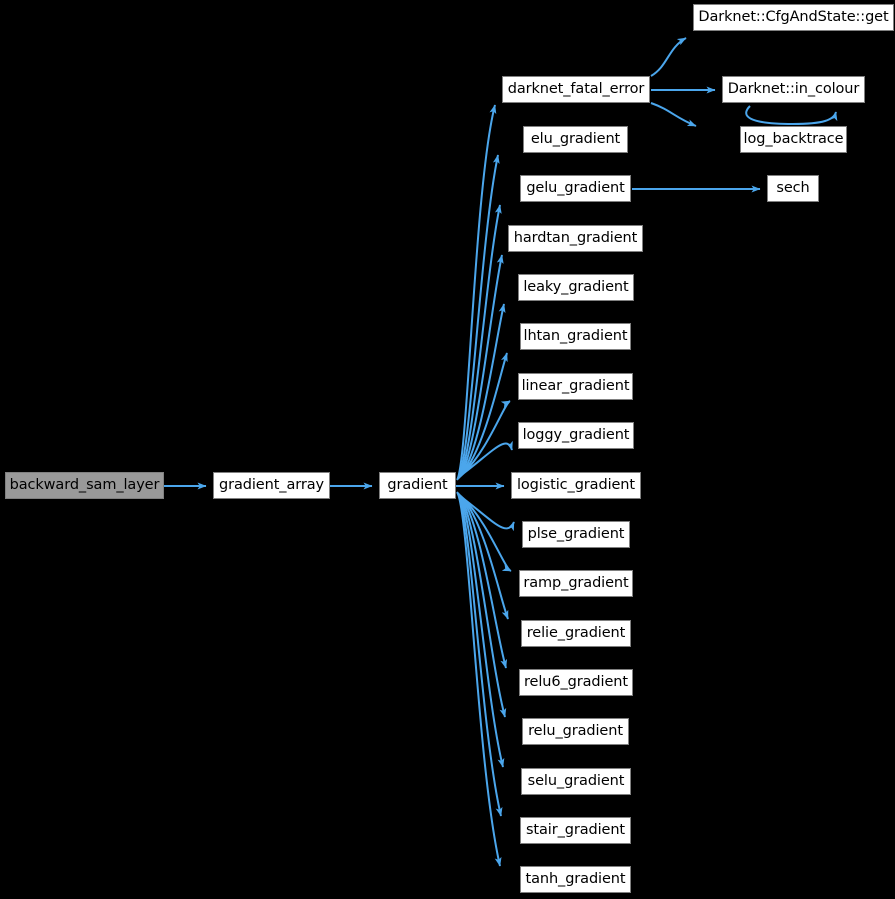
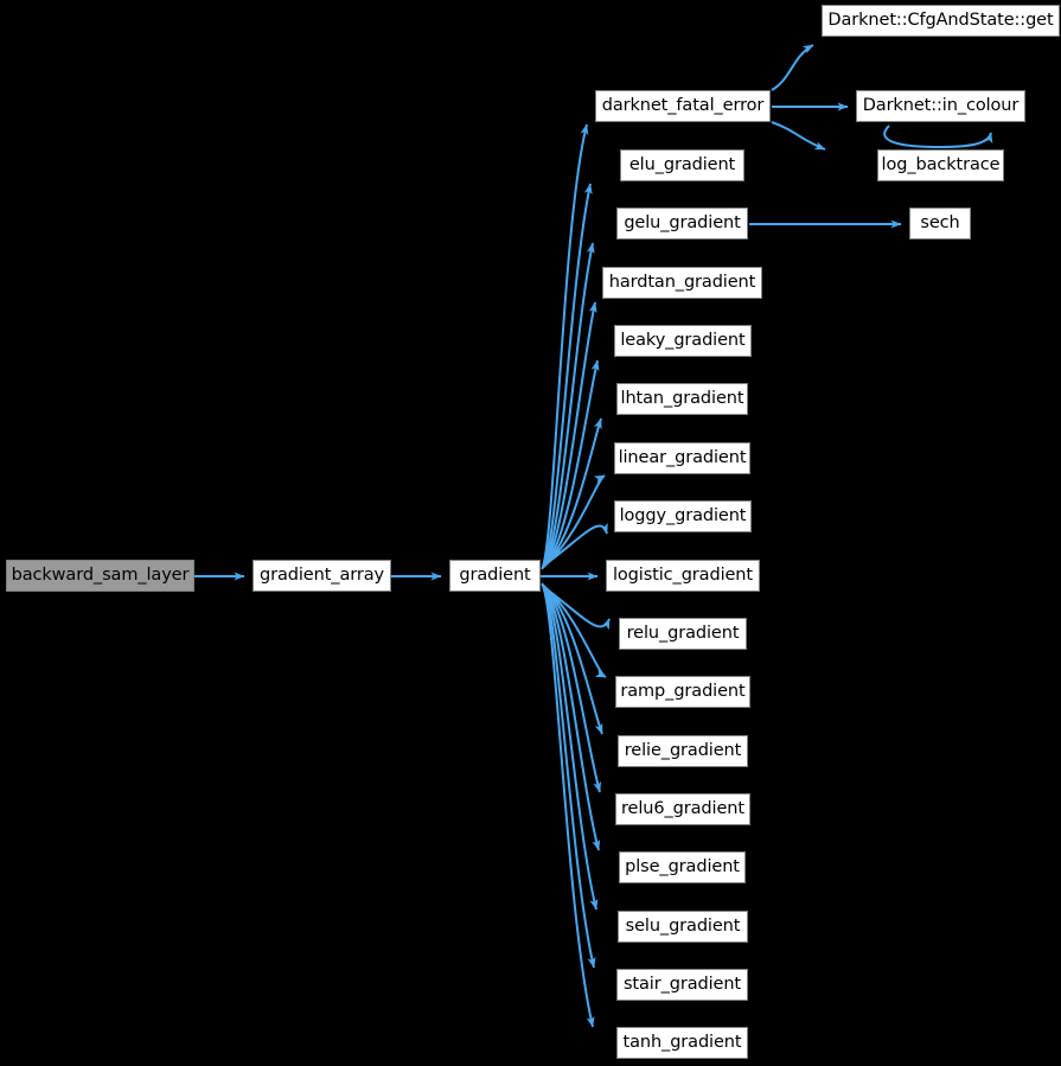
  backward_sam_layer
  gradient_array
  gradient
  darknet_fatal_error
  elu_gradient
  gelu_gradient
  hardtan_gradient
  leaky_gradient
  lhtan_gradient
  linear_gradient
  loggy_gradient
  logistic_gradient
- plse_gradient
+ relu_gradient
  ramp_gradient
  relie_gradient
  relu6_gradient
- relu_gradient
+ plse_gradient
  selu_gradient
  stair_gradient
  tanh_gradient
  Darknet::CfgAndState::get
  Darknet::in_colour
  log_backtrace
  sech
